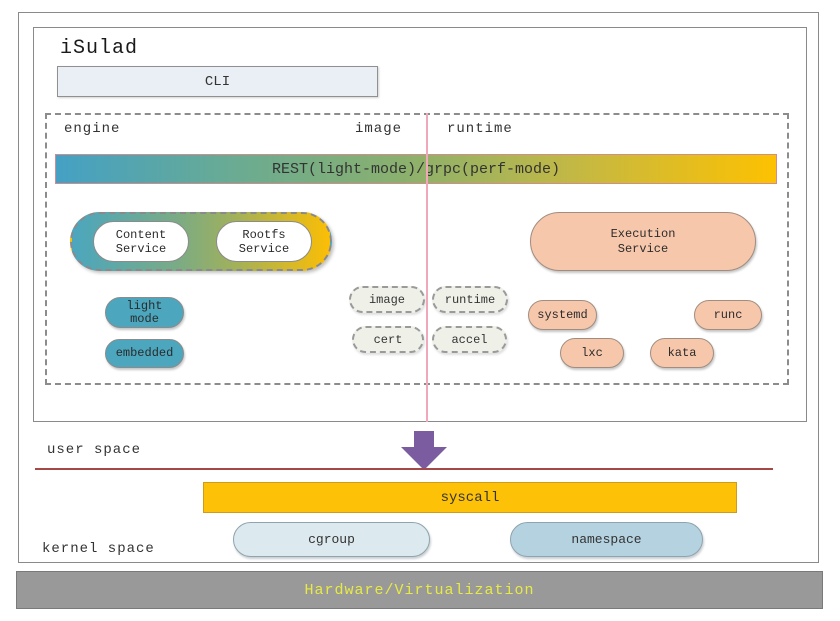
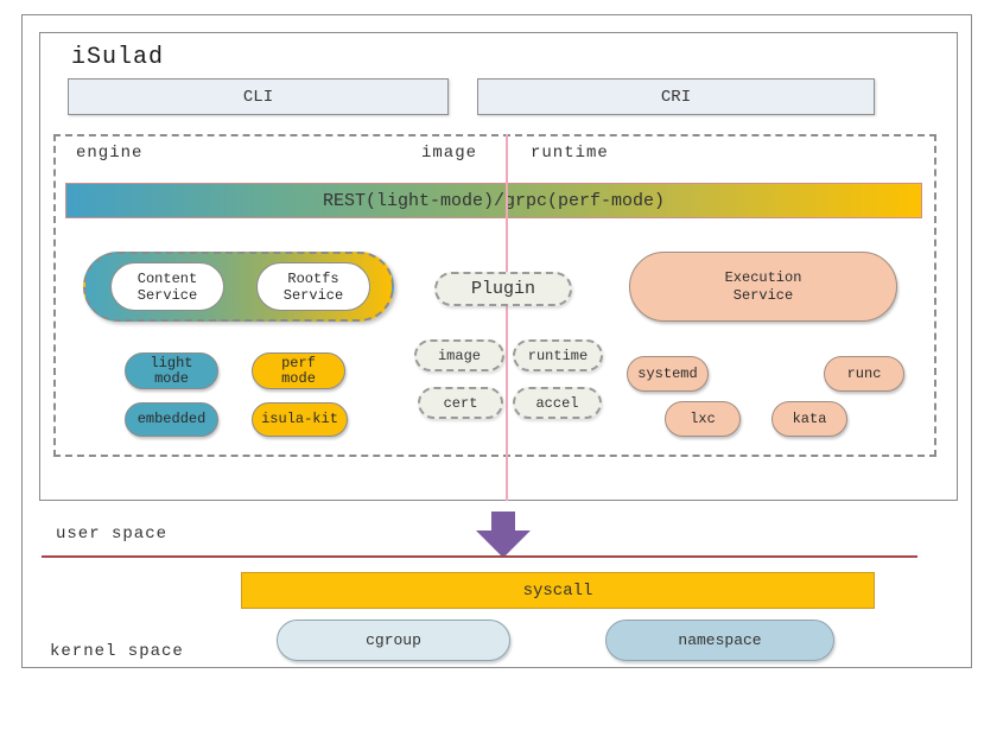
  iSulad
  CLI
+ CRI
  engine
  image
  runtime
  REST(light-mode)/grpc(perf-mode)
  Content Service
  Rootfs Service
  light mode
+ perf mode
  embedded
+ isula-kit
+ Plugin
  image
  runtime
  cert
  accel
  Execution Service
  systemd
  runc
  lxc
  kata
  user space
  syscall
  cgroup
  namespace
  kernel space
- Hardware/Virtualization
